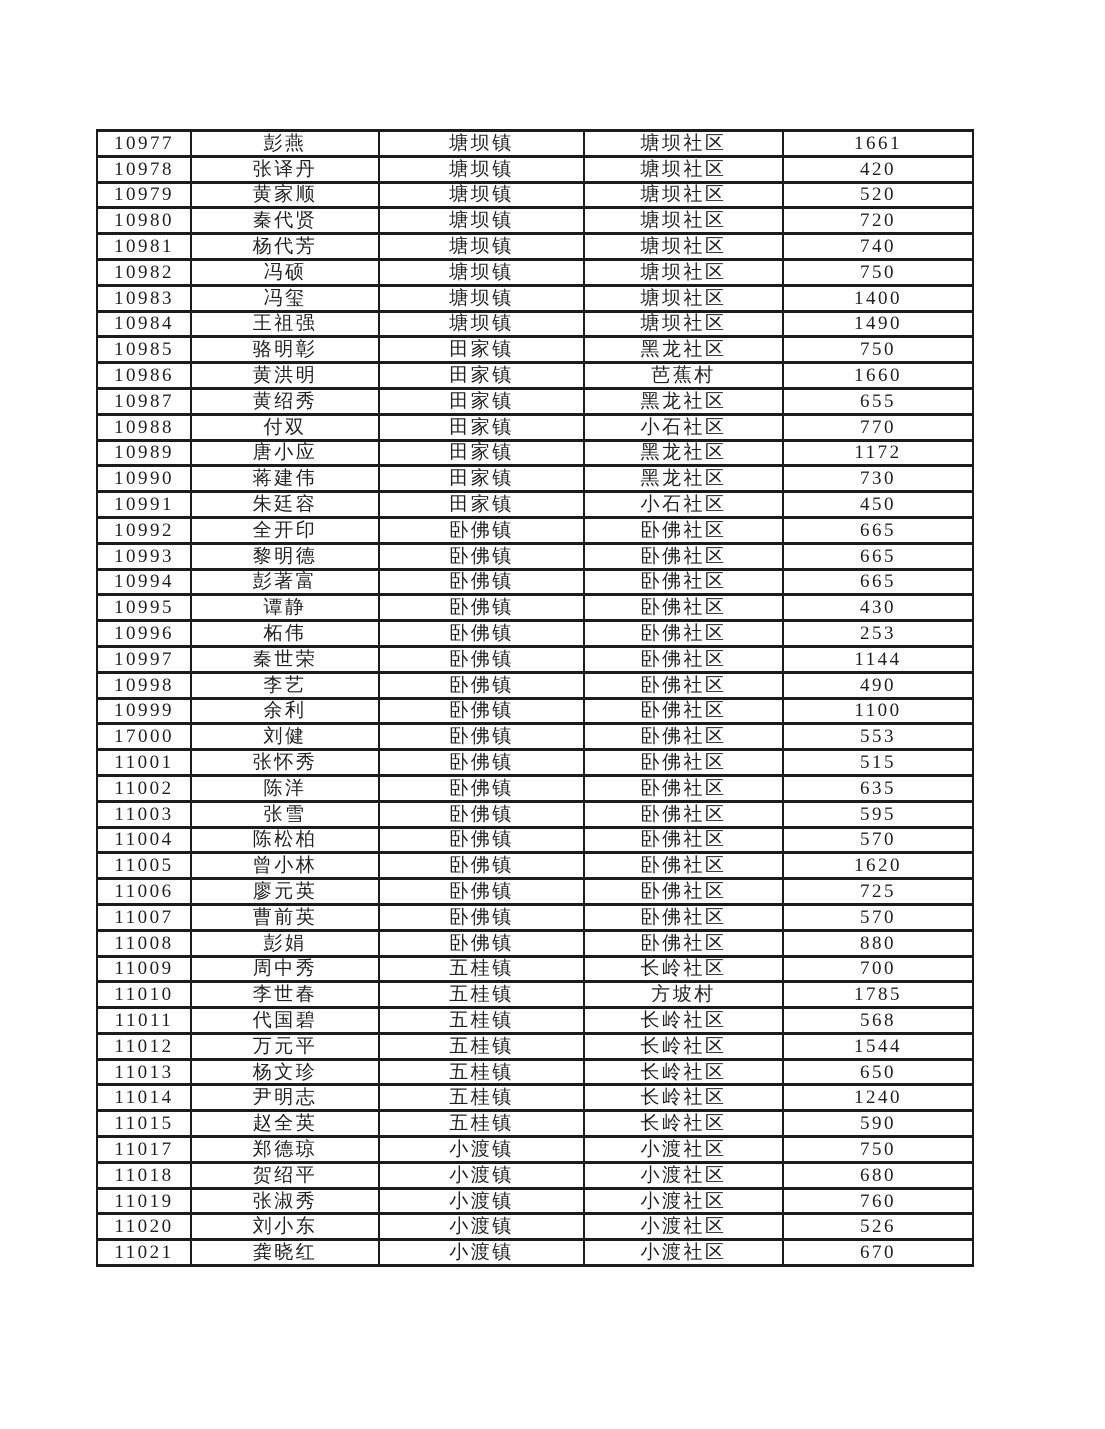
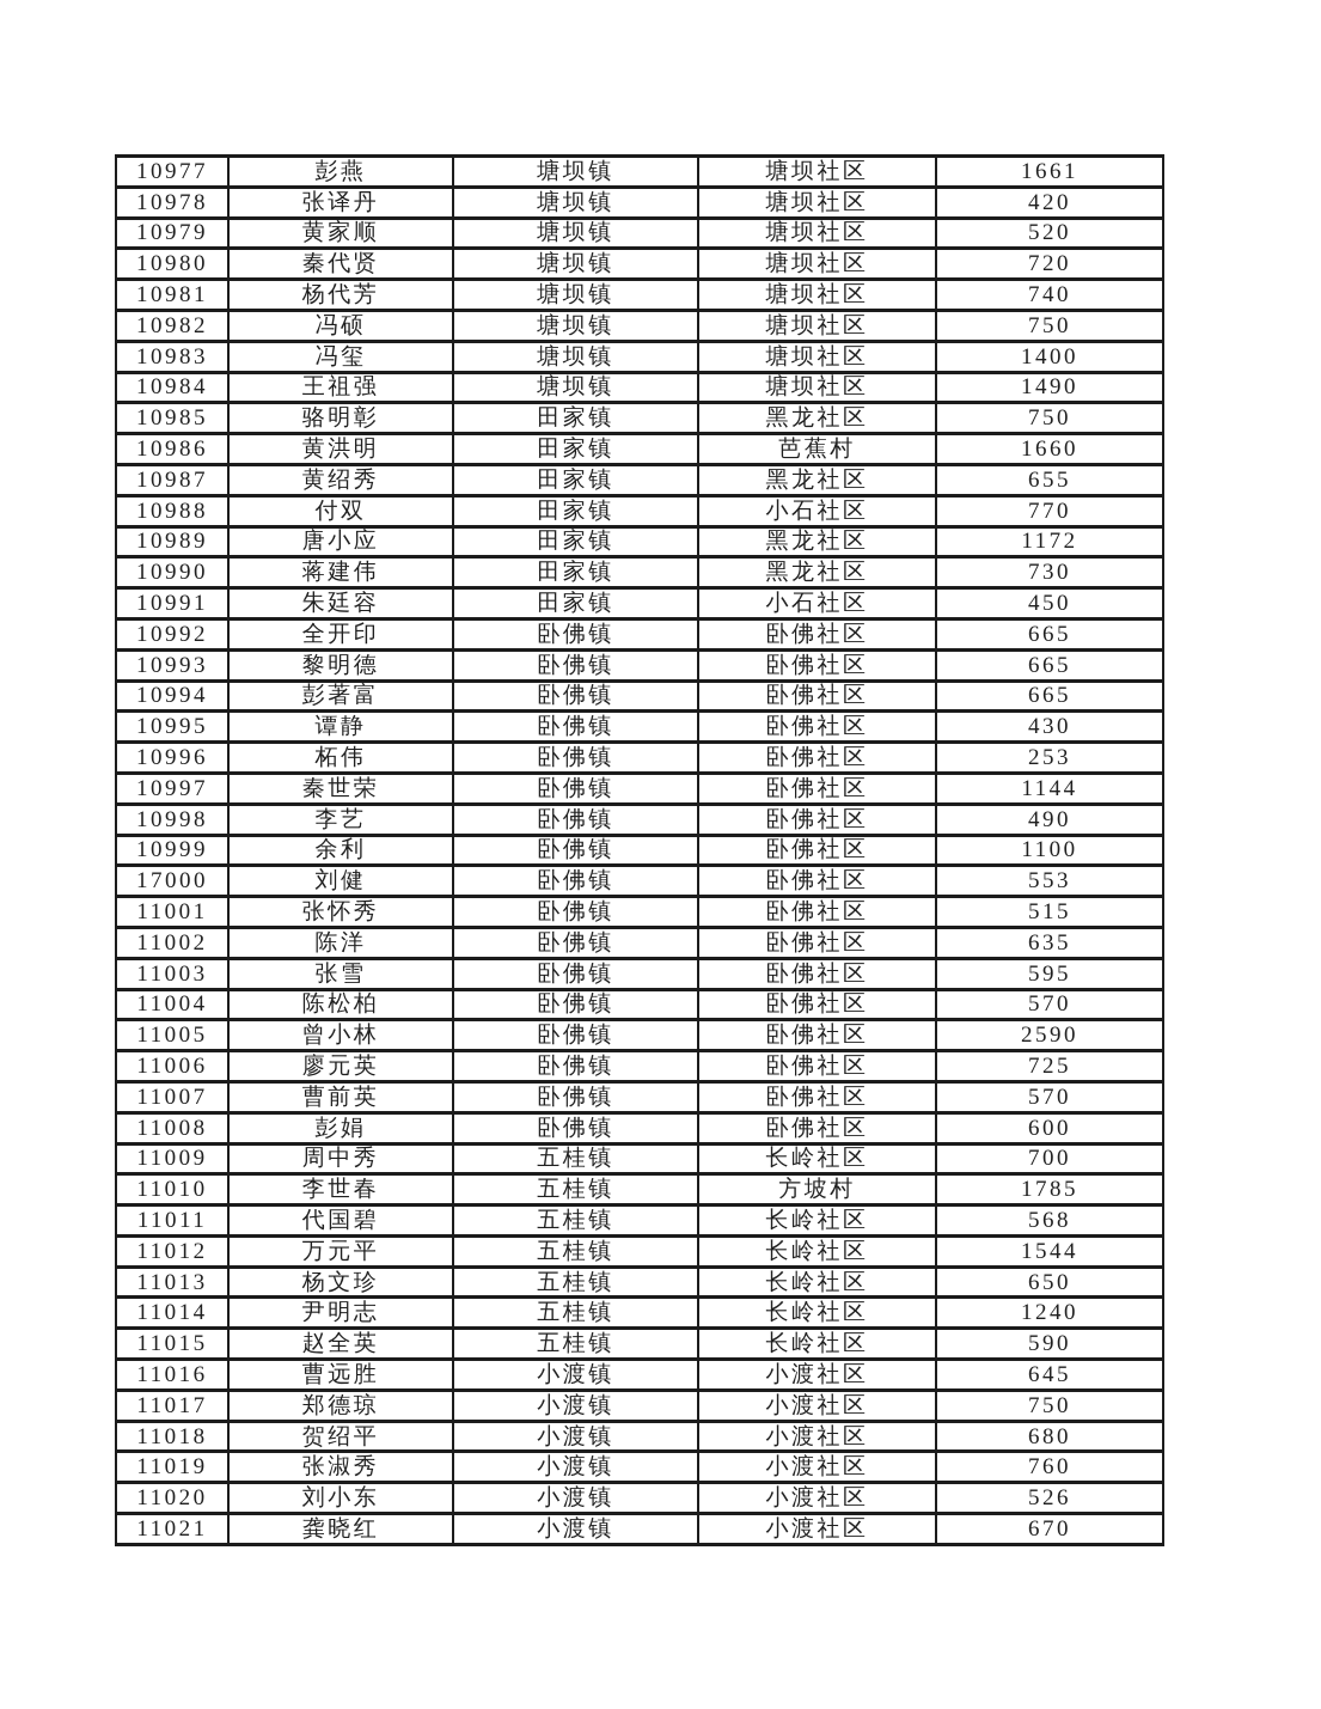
  10977	彭燕	塘坝镇	塘坝社区	1661
  10978	张译丹	塘坝镇	塘坝社区	420
  10979	黄家顺	塘坝镇	塘坝社区	520
  10980	秦代贤	塘坝镇	塘坝社区	720
  10981	杨代芳	塘坝镇	塘坝社区	740
  10982	冯硕	塘坝镇	塘坝社区	750
  10983	冯玺	塘坝镇	塘坝社区	1400
  10984	王祖强	塘坝镇	塘坝社区	1490
  10985	骆明彰	田家镇	黑龙社区	750
  10986	黄洪明	田家镇	芭蕉村	1660
  10987	黄绍秀	田家镇	黑龙社区	655
  10988	付双	田家镇	小石社区	770
  10989	唐小应	田家镇	黑龙社区	1172
  10990	蒋建伟	田家镇	黑龙社区	730
  10991	朱廷容	田家镇	小石社区	450
  10992	全开印	卧佛镇	卧佛社区	665
  10993	黎明德	卧佛镇	卧佛社区	665
  10994	彭著富	卧佛镇	卧佛社区	665
  10995	谭静	卧佛镇	卧佛社区	430
  10996	柘伟	卧佛镇	卧佛社区	253
  10997	秦世荣	卧佛镇	卧佛社区	1144
  10998	李艺	卧佛镇	卧佛社区	490
  10999	余利	卧佛镇	卧佛社区	1100
  17000	刘健	卧佛镇	卧佛社区	553
  11001	张怀秀	卧佛镇	卧佛社区	515
  11002	陈洋	卧佛镇	卧佛社区	635
  11003	张雪	卧佛镇	卧佛社区	595
  11004	陈松柏	卧佛镇	卧佛社区	570
- 11005	曾小林	卧佛镇	卧佛社区	1620
+ 11005	曾小林	卧佛镇	卧佛社区	2590
  11006	廖元英	卧佛镇	卧佛社区	725
  11007	曹前英	卧佛镇	卧佛社区	570
- 11008	彭娟	卧佛镇	卧佛社区	880
+ 11008	彭娟	卧佛镇	卧佛社区	600
  11009	周中秀	五桂镇	长岭社区	700
  11010	李世春	五桂镇	方坡村	1785
  11011	代国碧	五桂镇	长岭社区	568
  11012	万元平	五桂镇	长岭社区	1544
  11013	杨文珍	五桂镇	长岭社区	650
  11014	尹明志	五桂镇	长岭社区	1240
  11015	赵全英	五桂镇	长岭社区	590
+ 11016	曹远胜	小渡镇	小渡社区	645
  11017	郑德琼	小渡镇	小渡社区	750
  11018	贺绍平	小渡镇	小渡社区	680
  11019	张淑秀	小渡镇	小渡社区	760
  11020	刘小东	小渡镇	小渡社区	526
  11021	龚晓红	小渡镇	小渡社区	670
